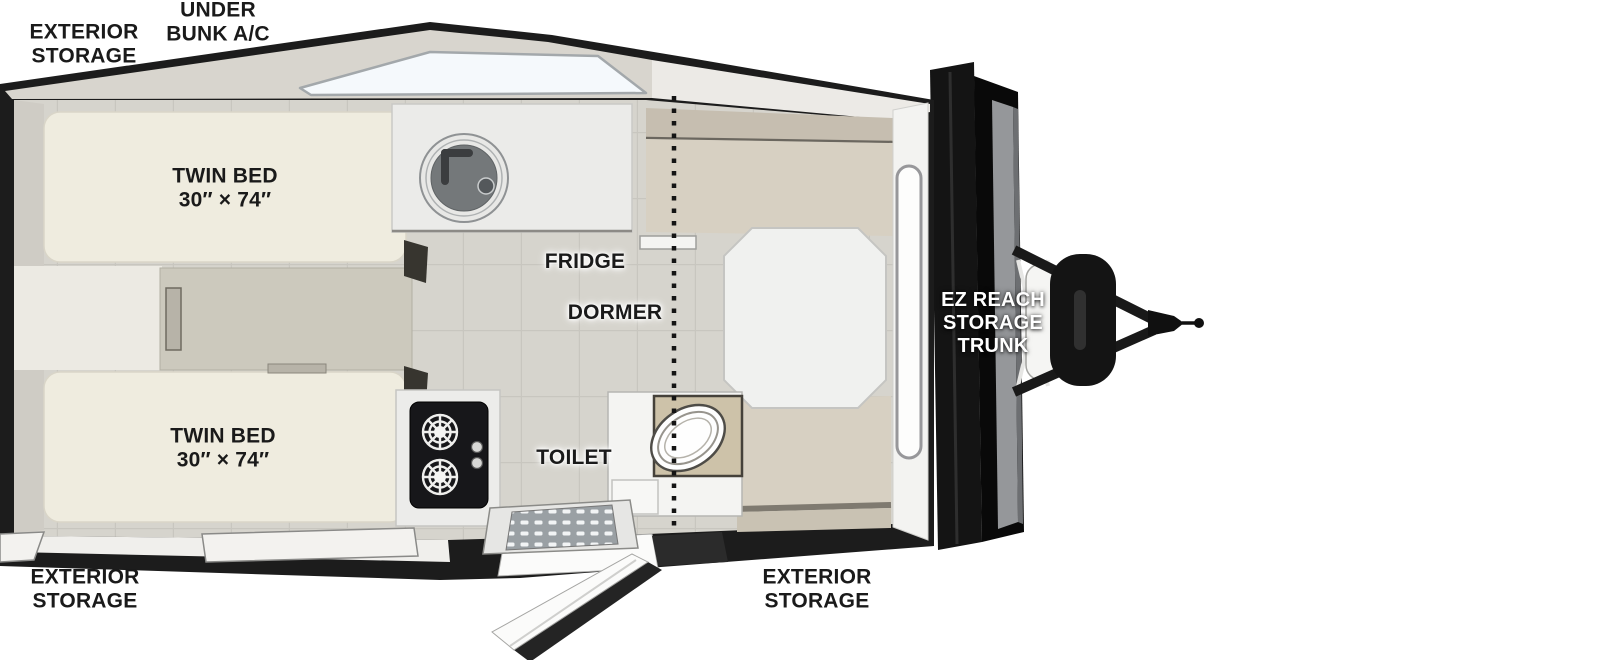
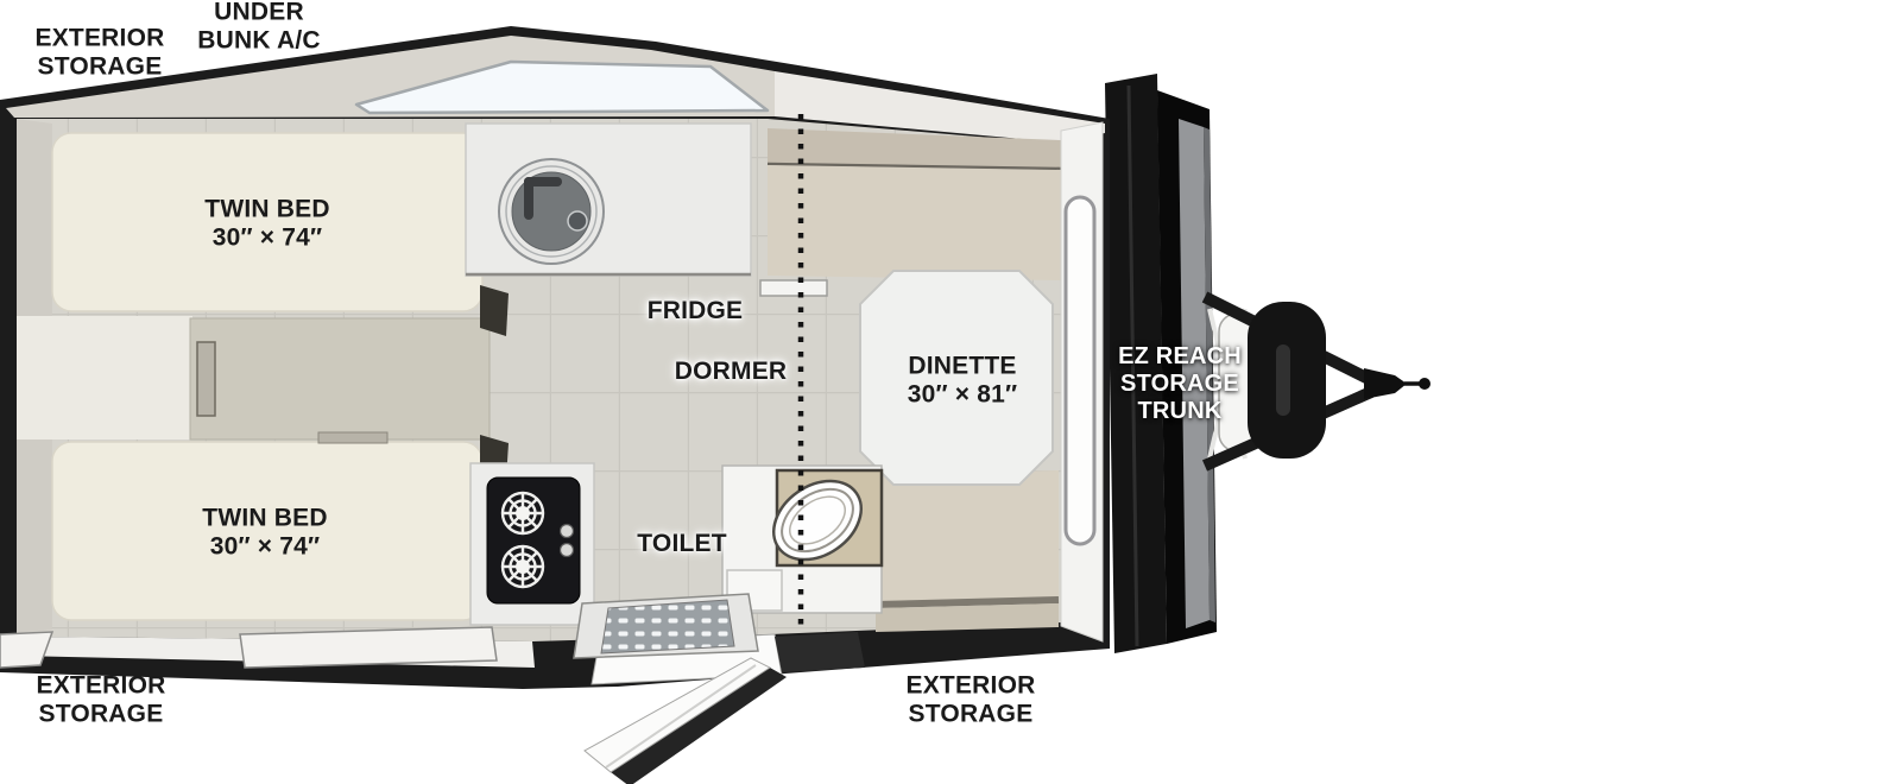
  EXTERIOR
  STORAGE
  UNDER
  BUNK A/C
  TWIN BED
  30″ × 74″
  TWIN BED
  30″ × 74″
  FRIDGE
  DORMER
+ DINETTE
+ 30″ × 81″
  TOILET
  EZ REACH
  STORAGE
  TRUNK
  EXTERIOR
  STORAGE
  EXTERIOR
  STORAGE
